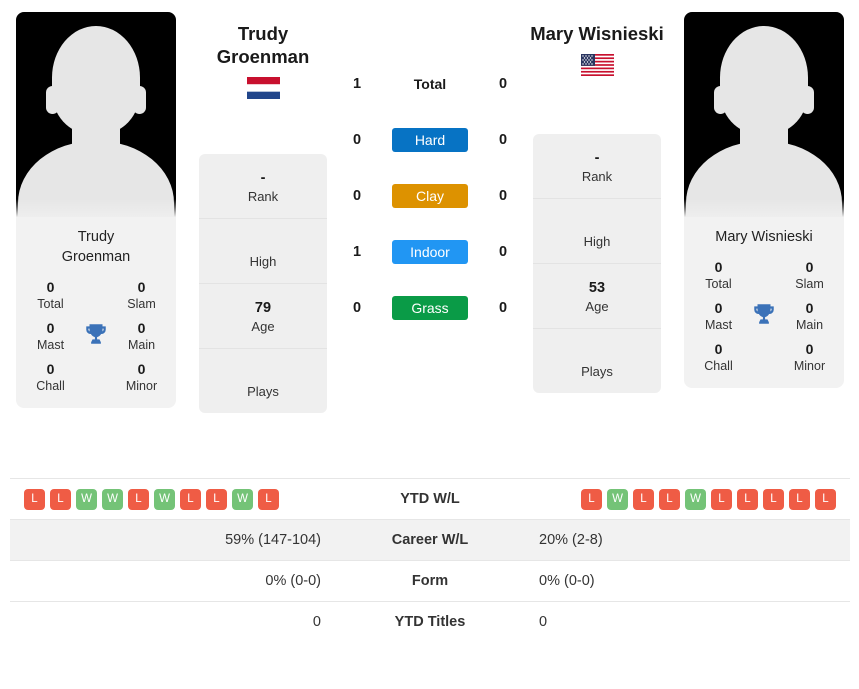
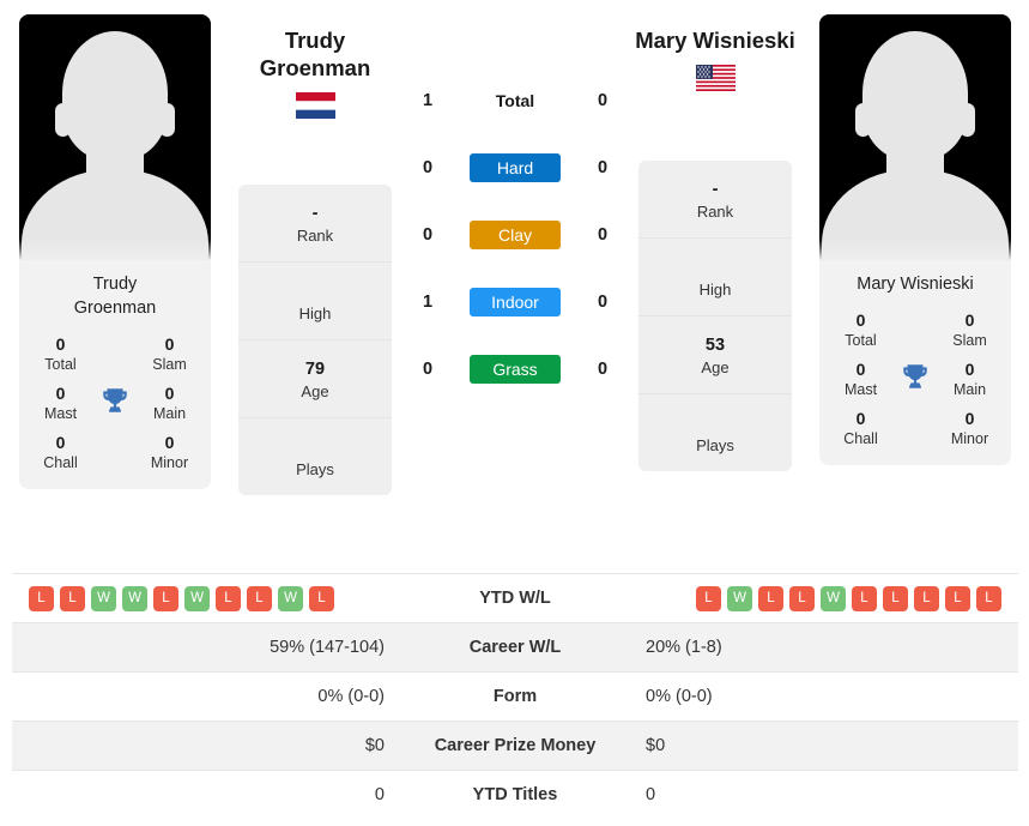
  Trudy
  Groenman
  0
  Total
  0
  Slam
  0
  Mast
  0
  Main
  0
  Chall
  0
  Minor
  Mary Wisnieski
  0
  Total
  0
  Slam
  0
  Mast
  0
  Main
  0
  Chall
  0
  Minor
  Trudy
  Groenman
  Mary Wisnieski
  -
  Rank
  High
  79
  Age
  Plays
  -
  Rank
  High
  53
  Age
  Plays
  1
  Total
  0
  0
  Hard
  0
  0
  Clay
  0
  1
  Indoor
  0
  0
  Grass
  0
  L L W W L W L L W L	YTD W/L	L W L L W L L L L L
- 59% (147-104)	Career W/L	20% (2-8)
+ 59% (147-104)	Career W/L	20% (1-8)
  0% (0-0)	Form	0% (0-0)
+ $0	Career Prize Money	$0
  0	YTD Titles	0
